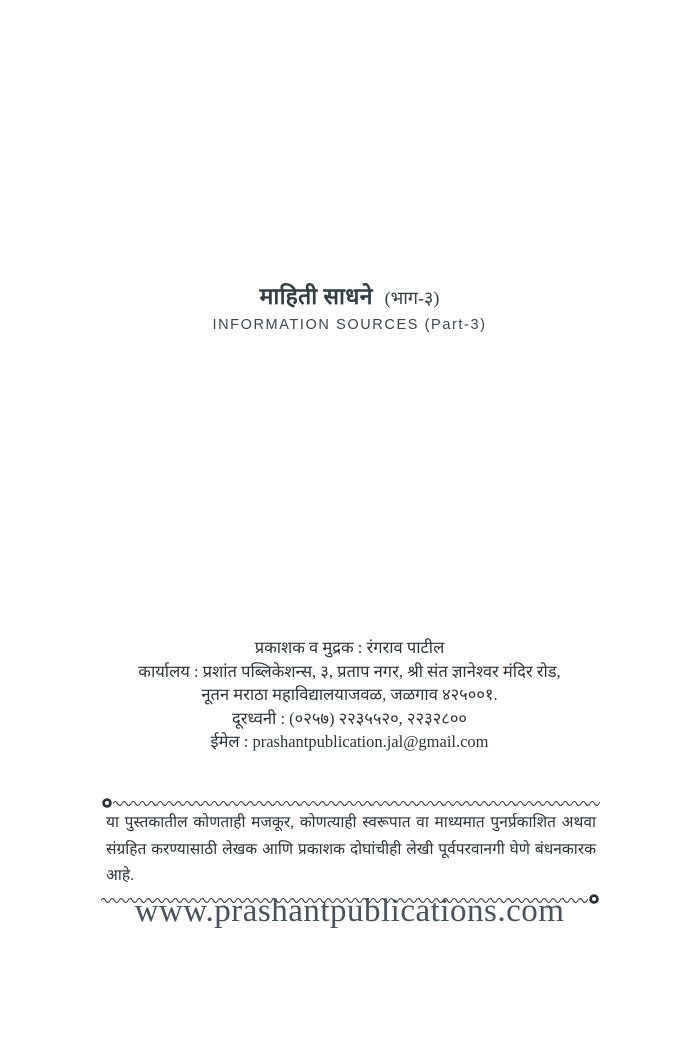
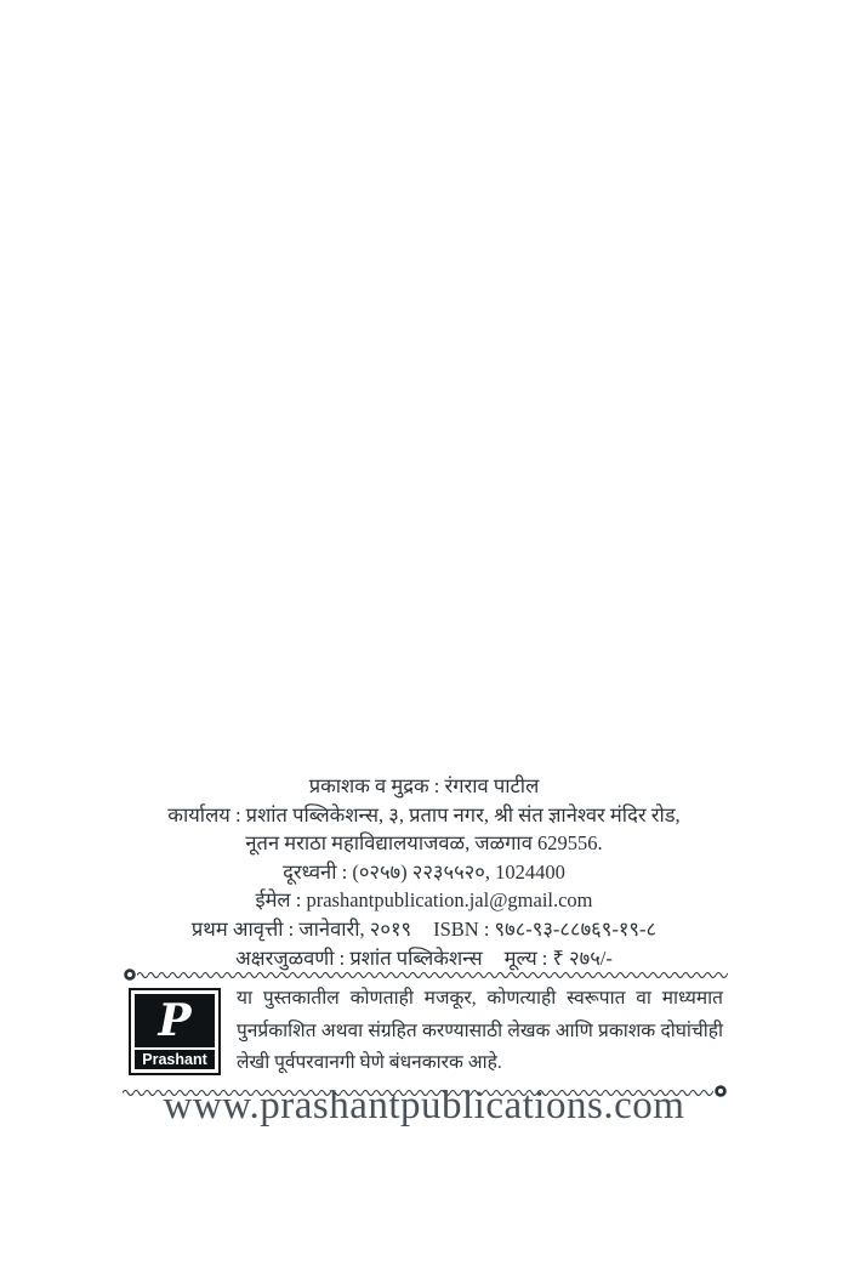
- माहिती साधने (भाग-३)
- INFORMATION SOURCES (Part-3)
  प्रकाशक व मुद्रक : रंगराव पाटील
  कार्यालय : प्रशांत पब्लिकेशन्स, ३, प्रताप नगर, श्री संत ज्ञानेश्वर मंदिर रोड,
- नूतन मराठा महाविद्यालयाजवळ, जळगाव ४२५००१.
+ नूतन मराठा महाविद्यालयाजवळ, जळगाव 629556.
- दूरध्वनी : (०२५७) २२३५५२०, २२३२८००
+ दूरध्वनी : (०२५७) २२३५५२०, 1024400
  ईमेल : prashantpublication.jal@gmail.com
+ प्रथम आवृत्ती : जानेवारी, २०१९
+ ISBN : ९७८-९३-८८७६९-१९-८
+ अक्षरजुळवणी : प्रशांत पब्लिकेशन्स
+ मूल्य : ₹ २७५/-
+ P
+ Prashant
  या पुस्तकातील कोणताही मजकूर, कोणत्याही स्वरूपात वा माध्यमात पुनर्प्रकाशित अथवा संग्रहित करण्यासाठी लेखक आणि प्रकाशक दोघांचीही लेखी पूर्वपरवानगी घेणे बंधनकारक आहे.
  www.prashantpublications.com
